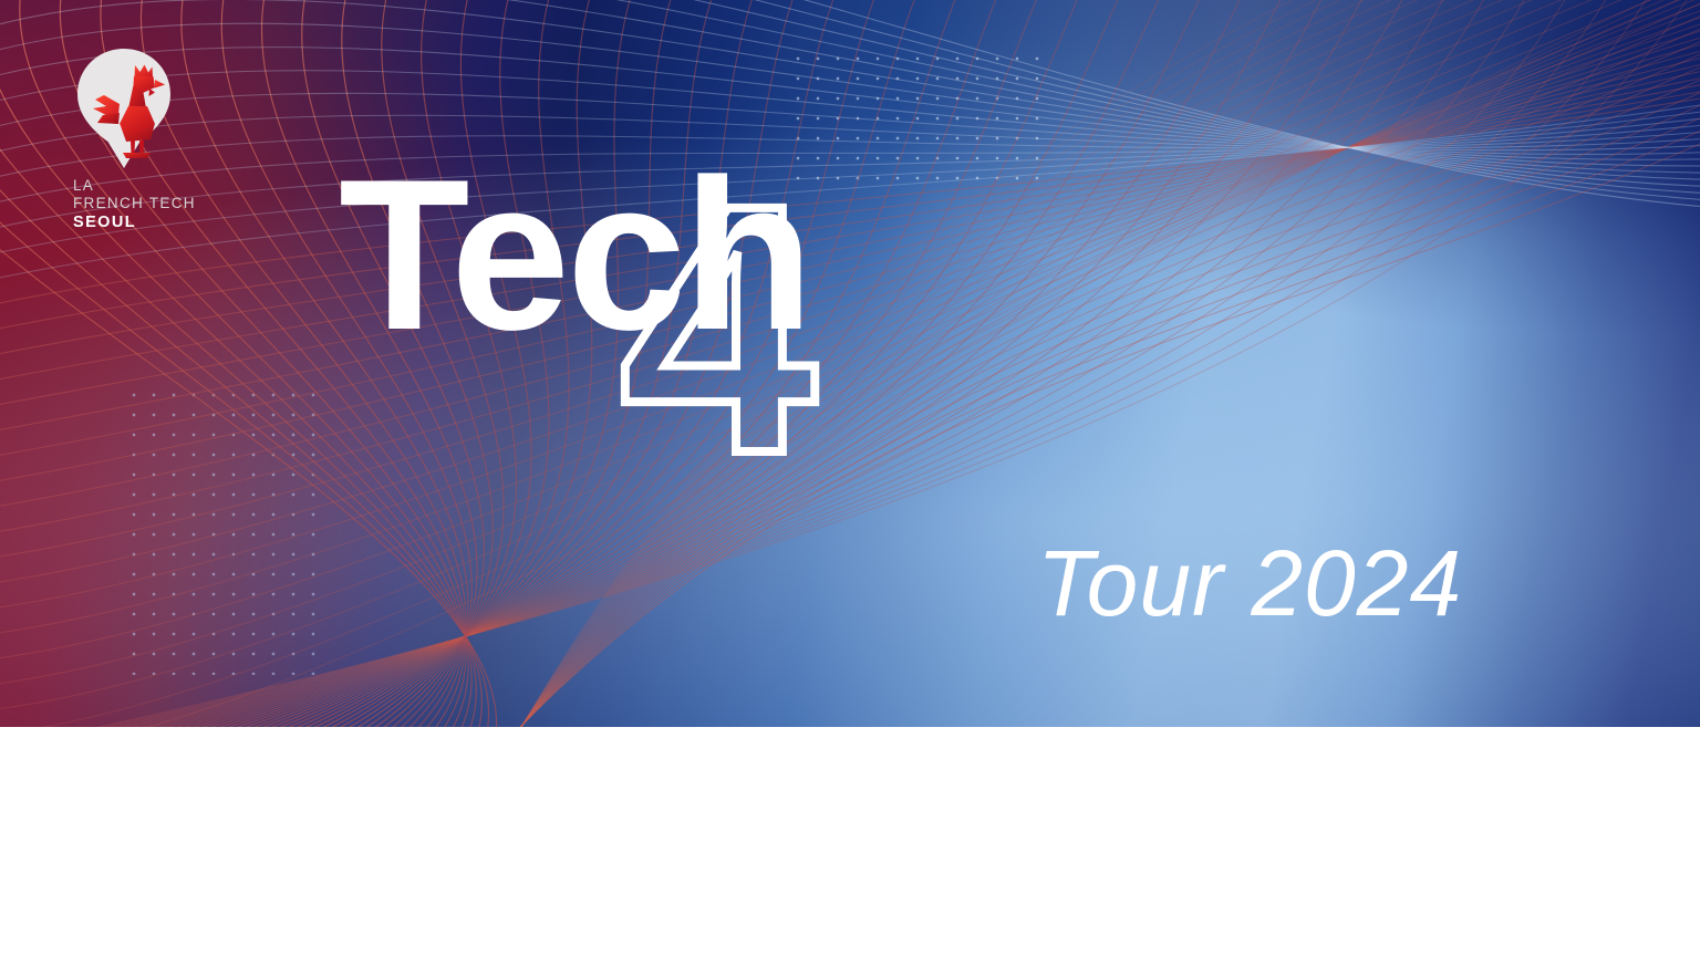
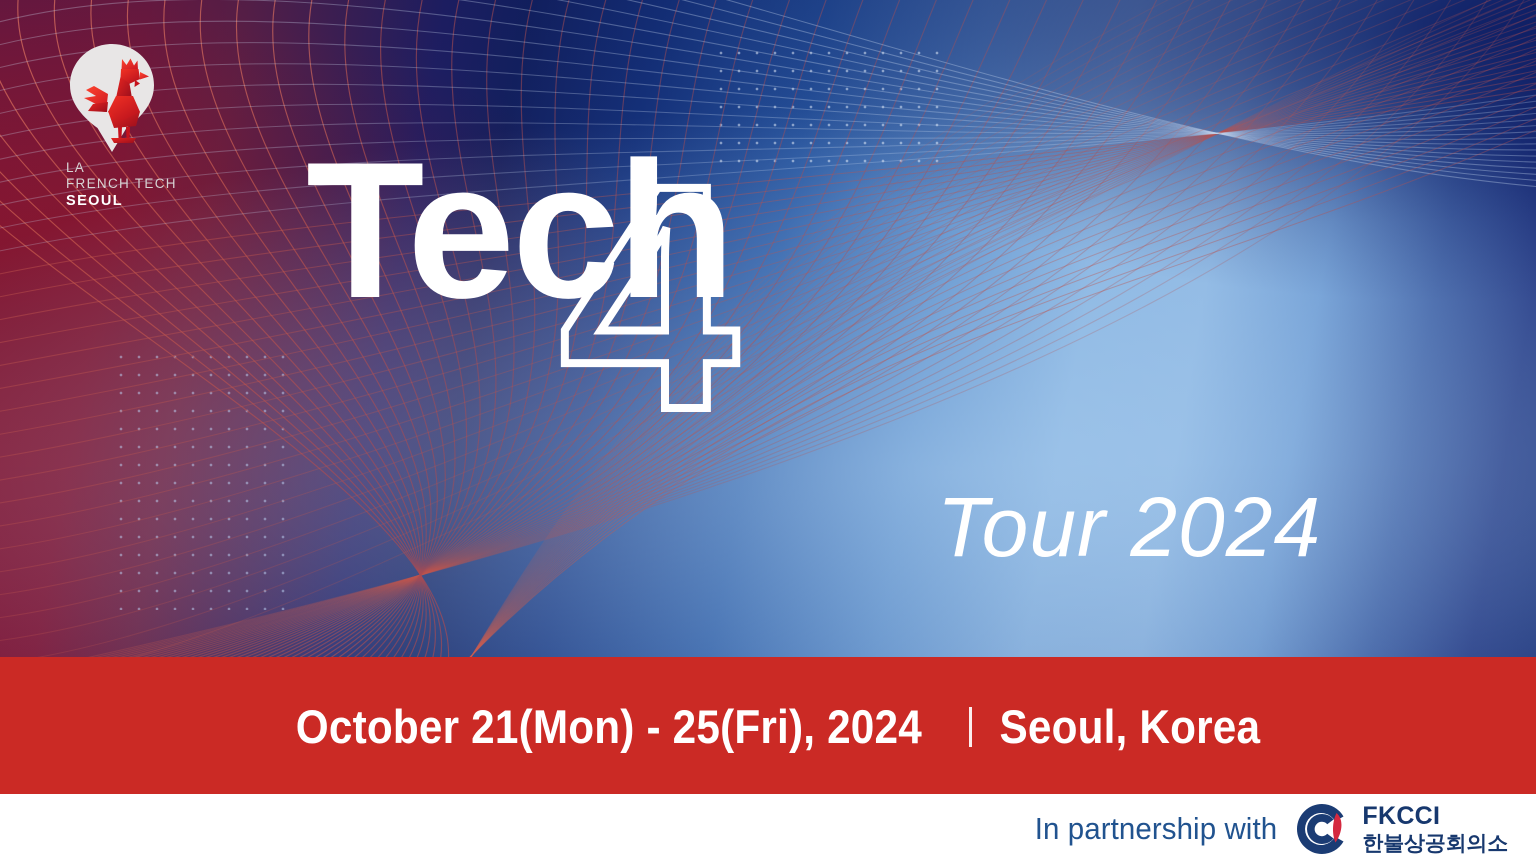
  LA
  FRENCH TECH
  SEOUL
  Tech
  4
  Tour 2024
+ October 21(Mon) - 25(Fri), 2024
+ Seoul, Korea
+ In partnership with
+ FKCCI
+ 한불상공회의소
